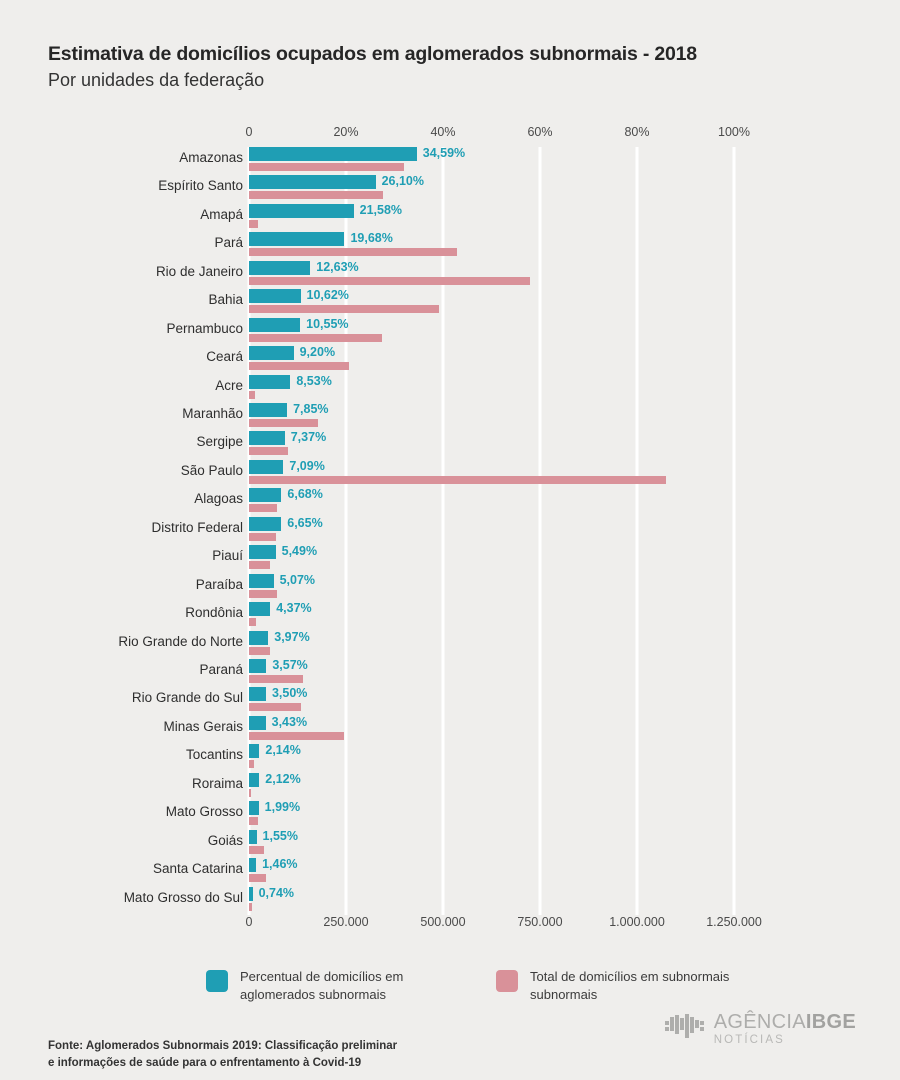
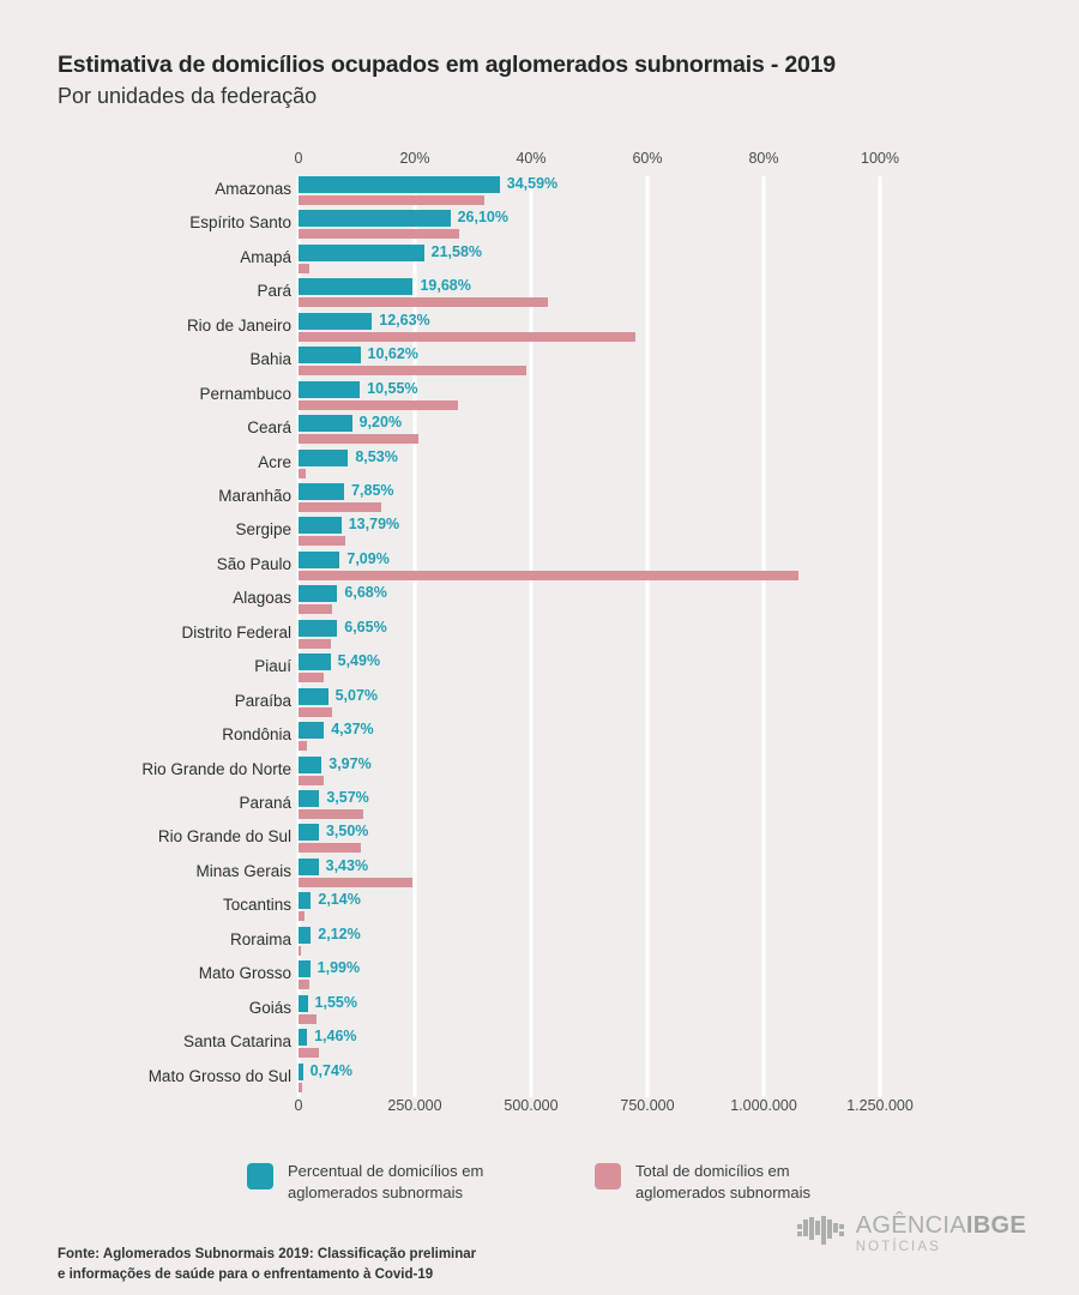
- Estimativa de domicílios ocupados em aglomerados subnormais - 2018
+ Estimativa de domicílios ocupados em aglomerados subnormais - 2019
  Por unidades da federação
  0
  20%
  40%
  60%
  80%
  100%
  Amazonas
  34,59%
  Espírito Santo
  26,10%
  Amapá
  21,58%
  Pará
  19,68%
  Rio de Janeiro
  12,63%
  Bahia
  10,62%
  Pernambuco
  10,55%
  Ceará
  9,20%
  Acre
  8,53%
  Maranhão
  7,85%
  Sergipe
- 7,37%
+ 13,79%
  São Paulo
  7,09%
  Alagoas
  6,68%
  Distrito Federal
  6,65%
  Piauí
  5,49%
  Paraíba
  5,07%
  Rondônia
  4,37%
  Rio Grande do Norte
  3,97%
  Paraná
  3,57%
  Rio Grande do Sul
  3,50%
  Minas Gerais
  3,43%
  Tocantins
  2,14%
  Roraima
  2,12%
  Mato Grosso
  1,99%
  Goiás
  1,55%
  Santa Catarina
  1,46%
  Mato Grosso do Sul
  0,74%
  0
  250.000
  500.000
  750.000
  1.000.000
  1.250.000
  Percentual de domicílios em aglomerados subnormais
- Total de domicílios em subnormais subnormais
+ Total de domicílios em aglomerados subnormais
  Fonte: Aglomerados Subnormais 2019: Classificação preliminar
  e informações de saúde para o enfrentamento à Covid-19
  AGÊNCIAIBGE
  NOTÍCIAS
